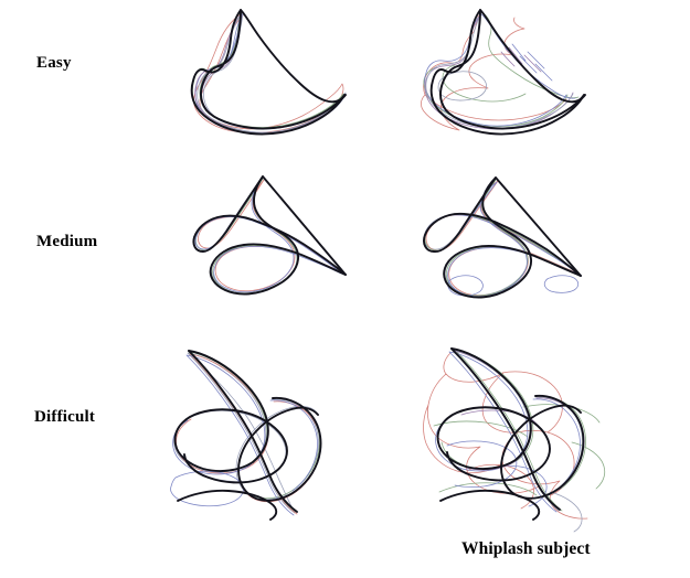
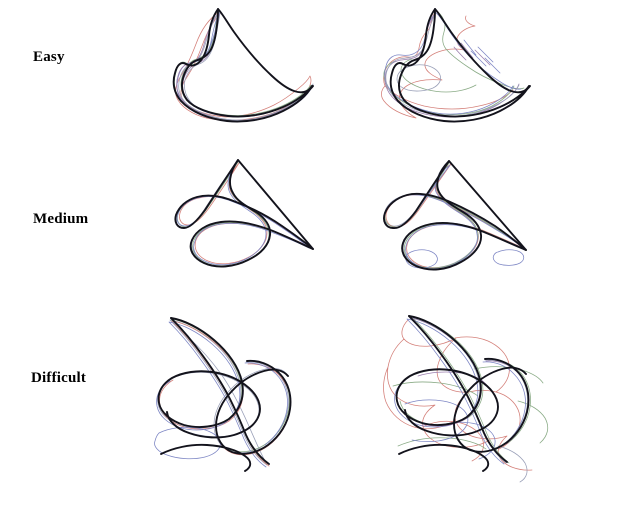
  Easy
  Medium
  Difficult
- Whiplash subject
